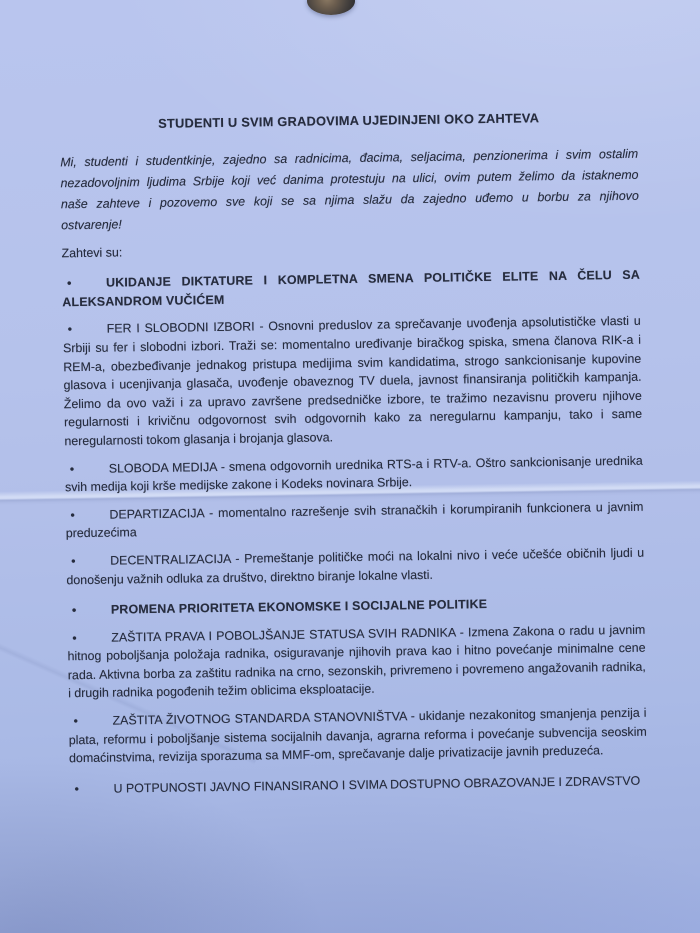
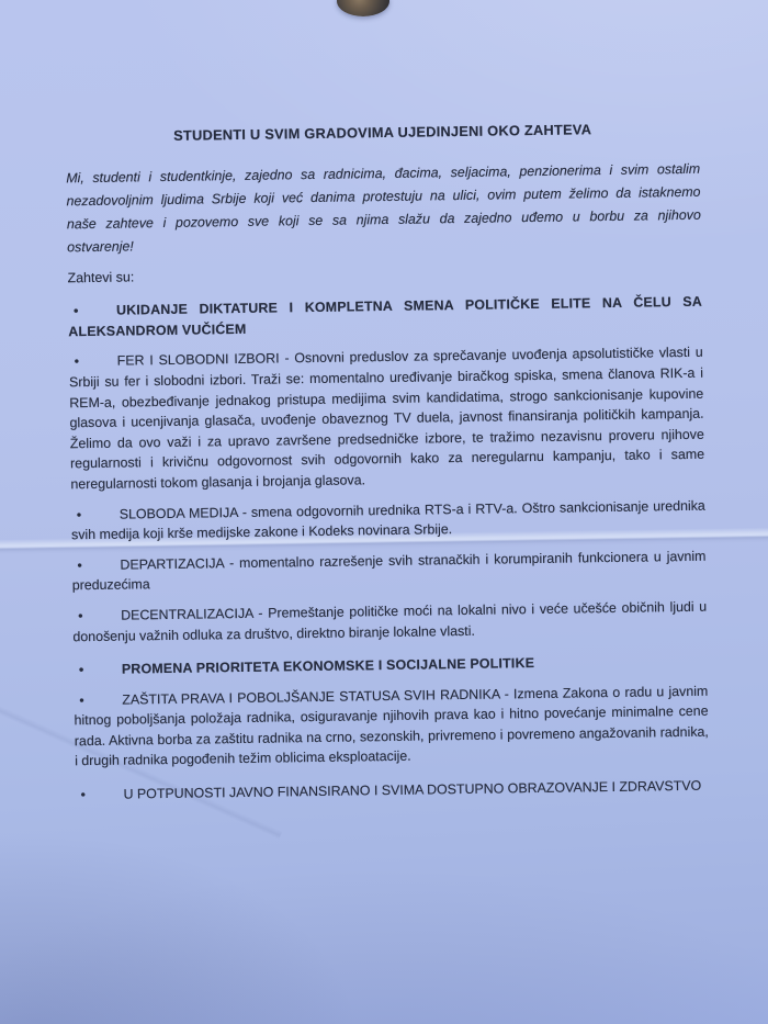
  STUDENTI U SVIM GRADOVIMA UJEDINJENI OKO ZAHTEVA
  Mi, studenti i studentkinje, zajedno sa radnicima, đacima, seljacima, penzionerima i svim ostalim nezadovoljnim ljudima Srbije koji već danima protestuju na ulici, ovim putem želimo da istaknemo naše zahteve i pozovemo sve koji se sa njima slažu da zajedno uđemo u borbu za njihovo ostvarenje!
  Zahtevi su:
  • UKIDANJE DIKTATURE I KOMPLETNA SMENA POLITIČKE ELITE NA ČELU SA ALEKSANDROM VUČIĆEM
  • FER I SLOBODNI IZBORI - Osnovni preduslov za sprečavanje uvođenja apsolutističke vlasti u Srbiji su fer i slobodni izbori. Traži se: momentalno uređivanje biračkog spiska, smena članova RIK-a i REM-a, obezbeđivanje jednakog pristupa medijima svim kandidatima, strogo sankcionisanje kupovine glasova i ucenjivanja glasača, uvođenje obaveznog TV duela, javnost finansiranja političkih kampanja. Želimo da ovo važi i za upravo završene predsedničke izbore, te tražimo nezavisnu proveru njihove regularnosti i krivičnu odgovornost svih odgovornih kako za neregularnu kampanju, tako i same neregularnosti tokom glasanja i brojanja glasova.
  • SLOBODA MEDIJA - smena odgovornih urednika RTS-a i RTV-a. Oštro sankcionisanje urednika svih medija koji krše medijske zakone i Kodeks novinara Srbije.
  • DEPARTIZACIJA - momentalno razrešenje svih stranačkih i korumpiranih funkcionera u javnim preduzećima
  • DECENTRALIZACIJA - Premeštanje političke moći na lokalni nivo i veće učešće običnih ljudi u donošenju važnih odluka za društvo, direktno biranje lokalne vlasti.
  • PROMENA PRIORITETA EKONOMSKE I SOCIJALNE POLITIKE
  • ZAŠTITA PRAVA I POBOLJŠANJE STATUSA SVIH RADNIKA - Izmena Zakona o radu u javnim hitnog poboljšanja položaja radnika, osiguravanje njihovih prava kao i hitno povećanje minimalne cene rada. Aktivna borba za zaštitu radnika na crno, sezonskih, privremeno i povremeno angažovanih radnika, i drugih radnika pogođenih težim oblicima eksploatacije.
- • ZAŠTITA ŽIVOTNOG STANDARDA STANOVNIŠTVA - ukidanje nezakonitog smanjenja penzija i plata, reformu i poboljšanje sistema socijalnih davanja, agrarna reforma i povećanje subvencija seoskim domaćinstvima, revizija sporazuma sa MMF-om, sprečavanje dalje privatizacije javnih preduzeća.
  • U POTPUNOSTI JAVNO FINANSIRANO I SVIMA DOSTUPNO OBRAZOVANJE I ZDRAVSTVO
